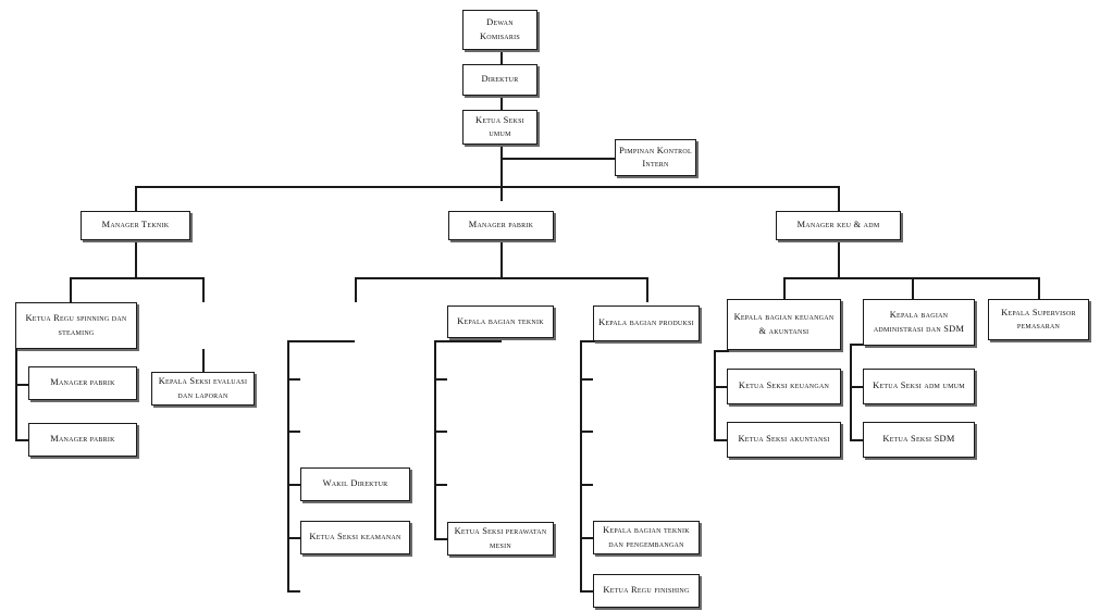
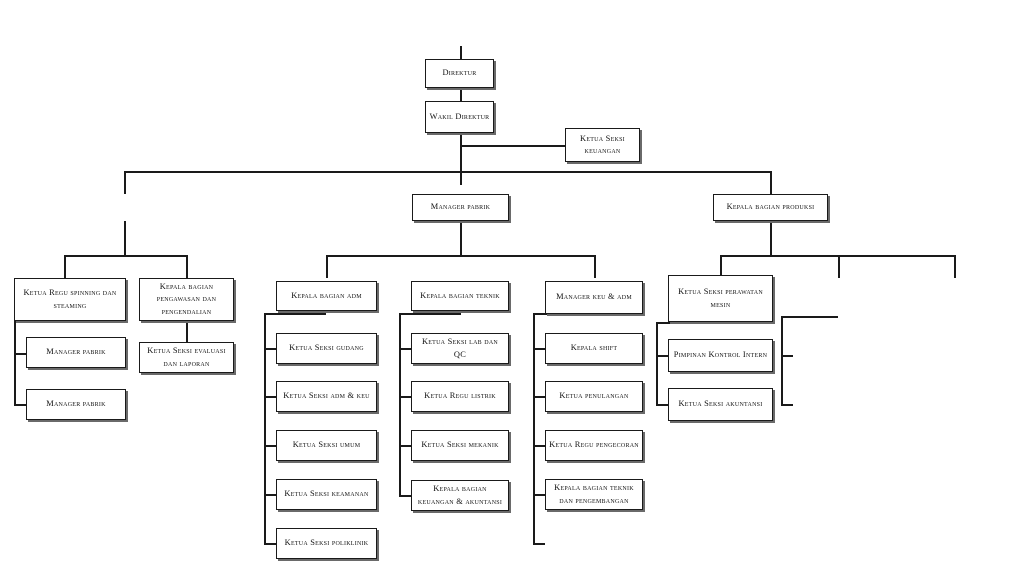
- Dewan Komisaris
  Direktur
- Ketua Seksi umum
+ Wakil Direktur
- Pimpinan Kontrol Intern
+ Ketua Seksi keuangan
- Manager Teknik
  Manager pabrik
- Manager keu & adm
+ Kepala bagian produksi
  Ketua Regu spinning dan steaming
+ Kepala bagian pengawasan dan pengendalian
  Manager pabrik
  Manager pabrik
- Kepala Seksi evaluasi dan laporan
+ Ketua Seksi evaluasi dan laporan
+ Kepala bagian adm
  Kepala bagian teknik
- Kepala bagian produksi
+ Manager keu & adm
+ Ketua Seksi gudang
+ Ketua Seksi adm & keu
- Wakil Direktur
+ Ketua Seksi umum
  Ketua Seksi keamanan
+ Ketua Seksi poliklinik
+ Ketua Seksi lab dan QC
+ Ketua Regu listrik
+ Ketua Seksi mekanik
- Ketua Seksi perawatan mesin
+ Kepala bagian keuangan & akuntansi
+ Kepala shift
+ Ketua penulangan
+ Ketua Regu pengecoran
  Kepala bagian teknik dan pengembangan
- Ketua Regu finishing
- Kepala bagian keuangan & akuntansi
+ Ketua Seksi perawatan mesin
- Kepala bagian administrasi dan SDM
- Kepala Supervisor pemasaran
- Ketua Seksi keuangan
+ Pimpinan Kontrol Intern
  Ketua Seksi akuntansi
- Ketua Seksi adm umum
- Ketua Seksi SDM
